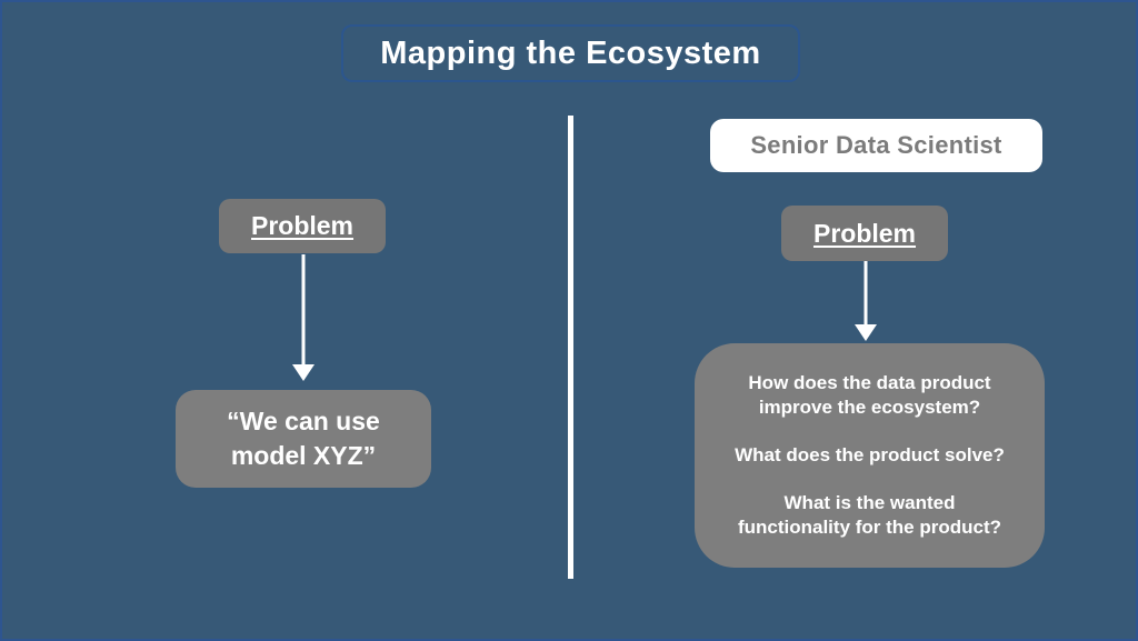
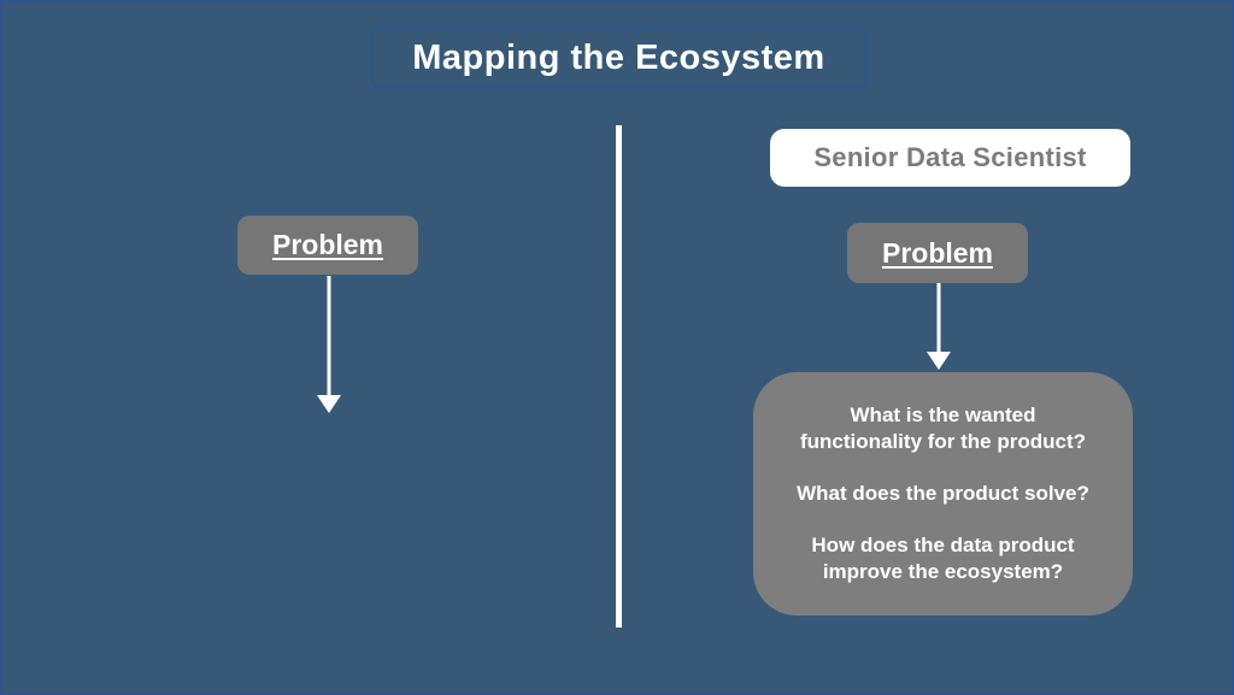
  Mapping the Ecosystem
  Problem
- “We can use
- model XYZ”
  Senior Data Scientist
  Problem
- How does the data product improve the ecosystem?
+ What is the wanted functionality for the product?
  What does the product solve?
- What is the wanted functionality for the product?
+ How does the data product improve the ecosystem?
